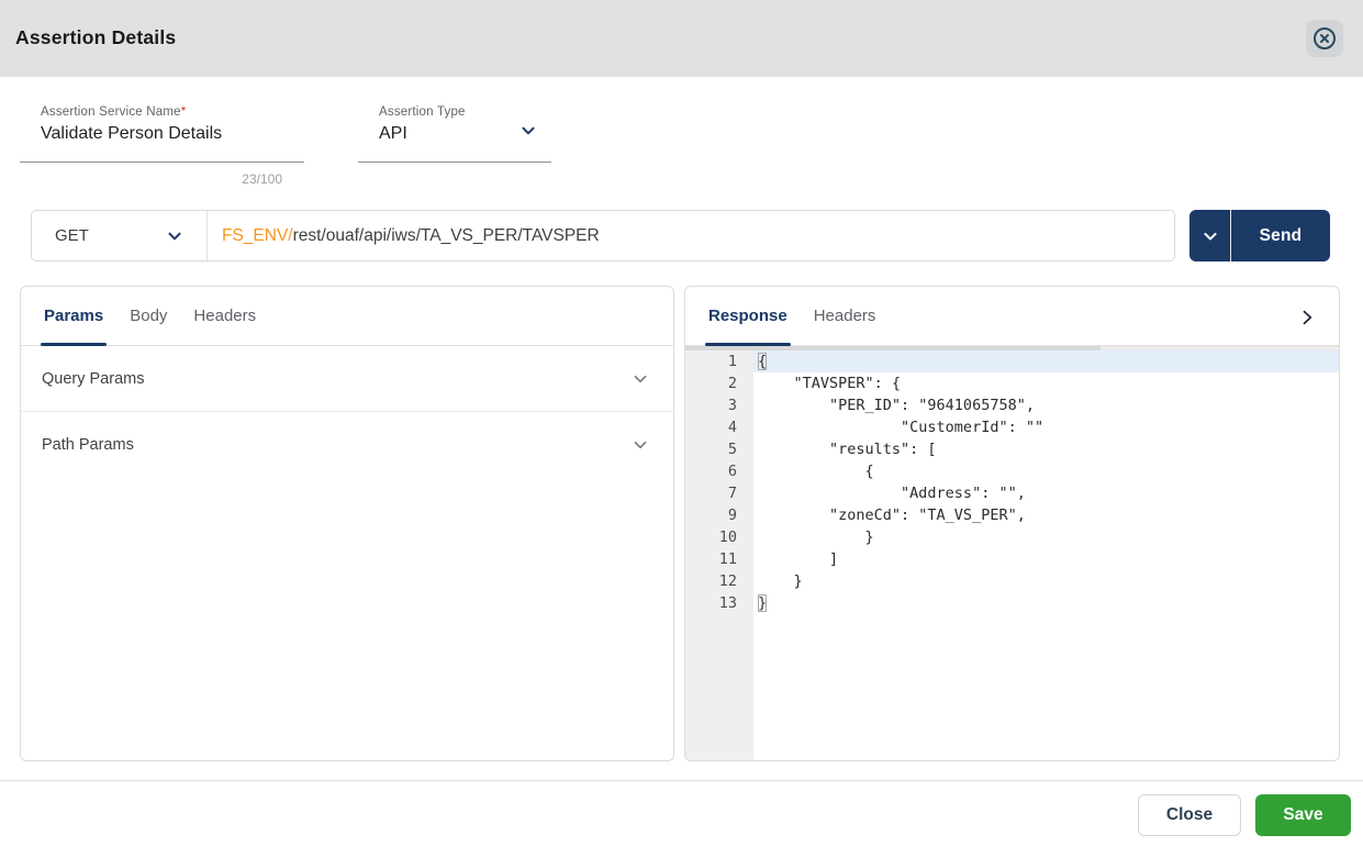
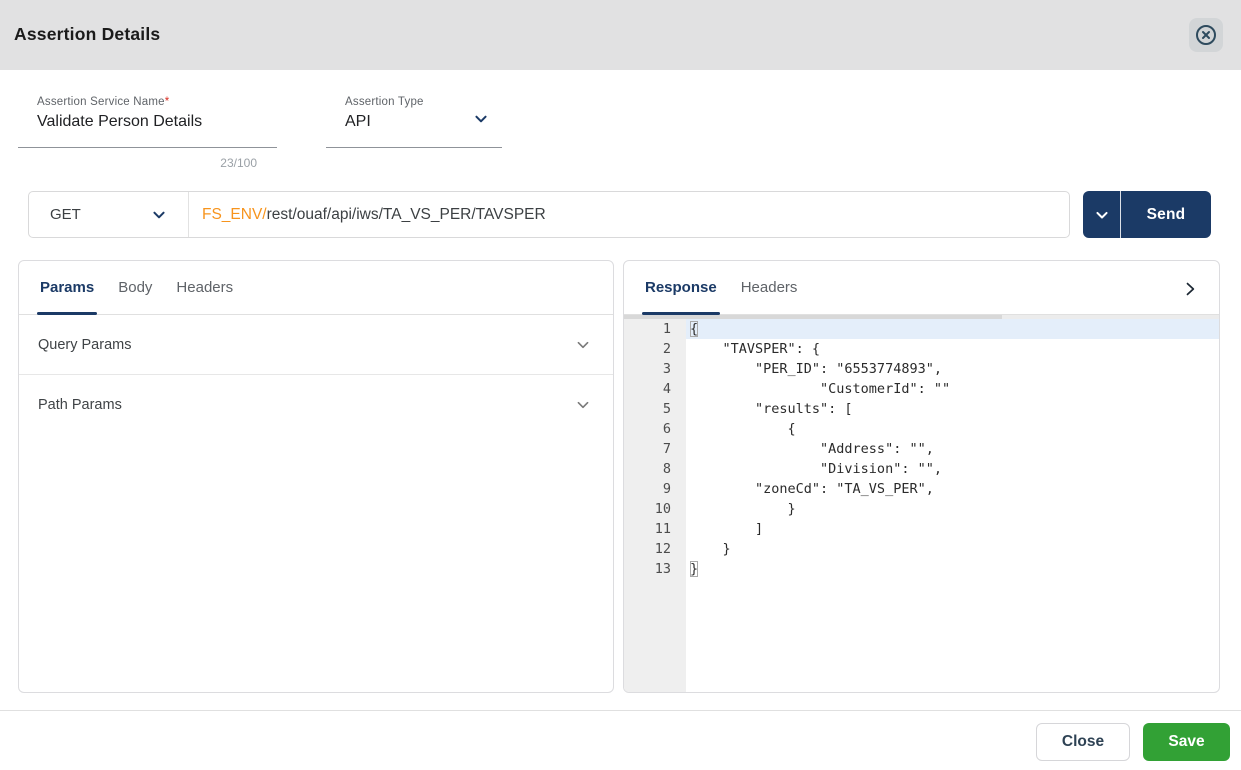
  Assertion Details
  Assertion Service Name*
  Validate Person Details
  23/100
  Assertion Type
  API
  GET
  FS_ENV/
  rest/ouaf/api/iws/TA_VS_PER/TAVSPER
  Send
  Params
  Body
  Headers
  Query Params
  Path Params
  Response
  Headers
  1
  {
  2
  "TAVSPER": {
  3
- "PER_ID": "9641065758",
+ "PER_ID": "6553774893",
  4
  "CustomerId": ""
  5
  "results": [
  6
  {
  7
  "Address": "",
+ 8
+ "Division": "",
  9
  "zoneCd": "TA_VS_PER",
  10
  }
  11
  ]
  12
  }
  13
  }
  Close
  Save
